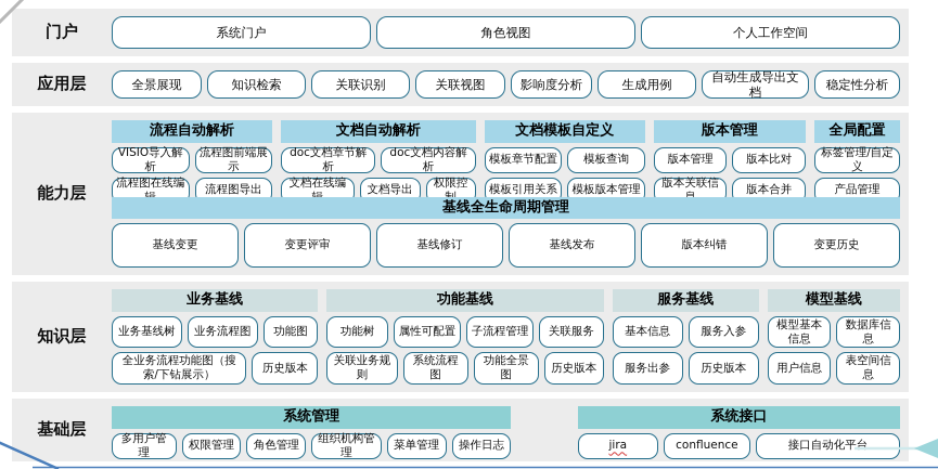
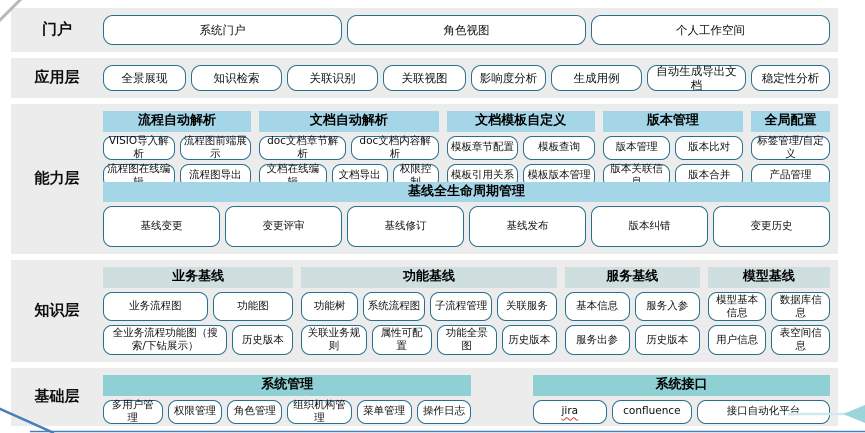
  门户
  系统门户
  角色视图
  个人工作空间
  应用层
  全景展现
  知识检索
  关联识别
  关联视图
  影响度分析
  生成用例
  自动生成导出文档
  稳定性分析
  能力层
  流程自动解析
  VISIO导入解析
  流程图前端展示
  流程图在线编
  流程图导出
  文档自动解析
  doc文档章节解析
  doc文档内容解析
  文档在线编
  文档导出
  权限控
  文档模板自定义
  模板章节配置
  模板查询
  模板引用关系
  模板版本管理
  版本管理
  版本管理
  版本比对
  版本关联信
  版本合并
  全局配置
  标签管理/自定义
  产品管理
  基线全生命周期管理
  基线变更
  变更评审
  基线修订
  基线发布
  版本纠错
  变更历史
  知识层
  业务基线
- 业务基线树
  业务流程图
  功能图
  全业务流程功能图（搜索/下钻展示）
  历史版本
  功能基线
  功能树
- 属性可配置
+ 系统流程图
  子流程管理
  关联服务
  关联业务规则
- 系统流程图
+ 属性可配置
  功能全景图
  历史版本
  服务基线
  基本信息
  服务入参
  服务出参
  历史版本
  模型基线
  模型基本信息
  数据库信息
  用户信息
  表空间信息
  基础层
  系统管理
  多用户管理
  权限管理
  角色管理
  组织机构管理
  菜单管理
  操作日志
  系统接口
  jira
  confluence
  接口自动化平台
